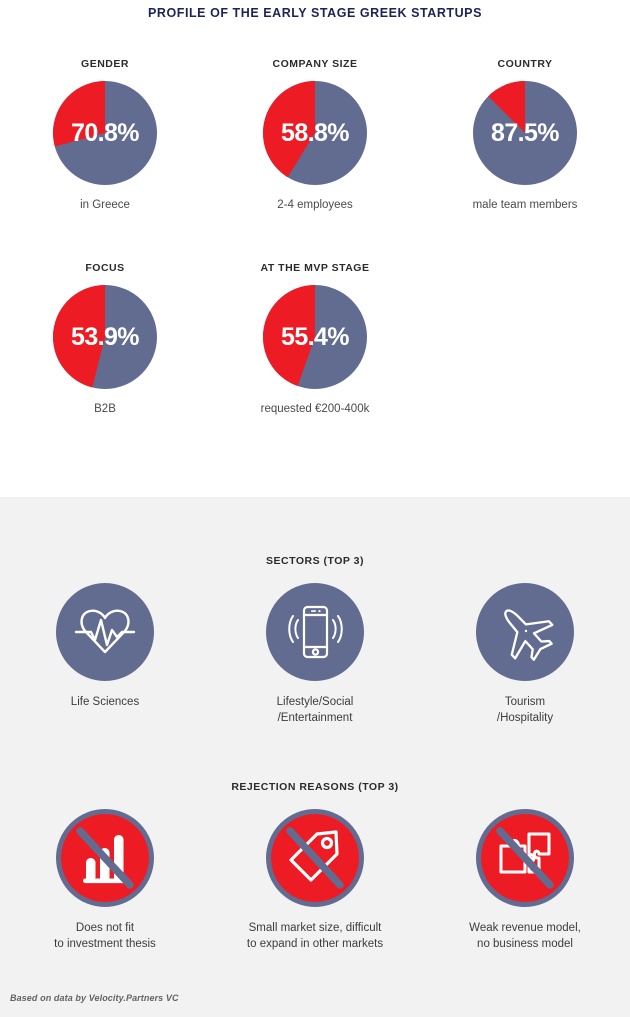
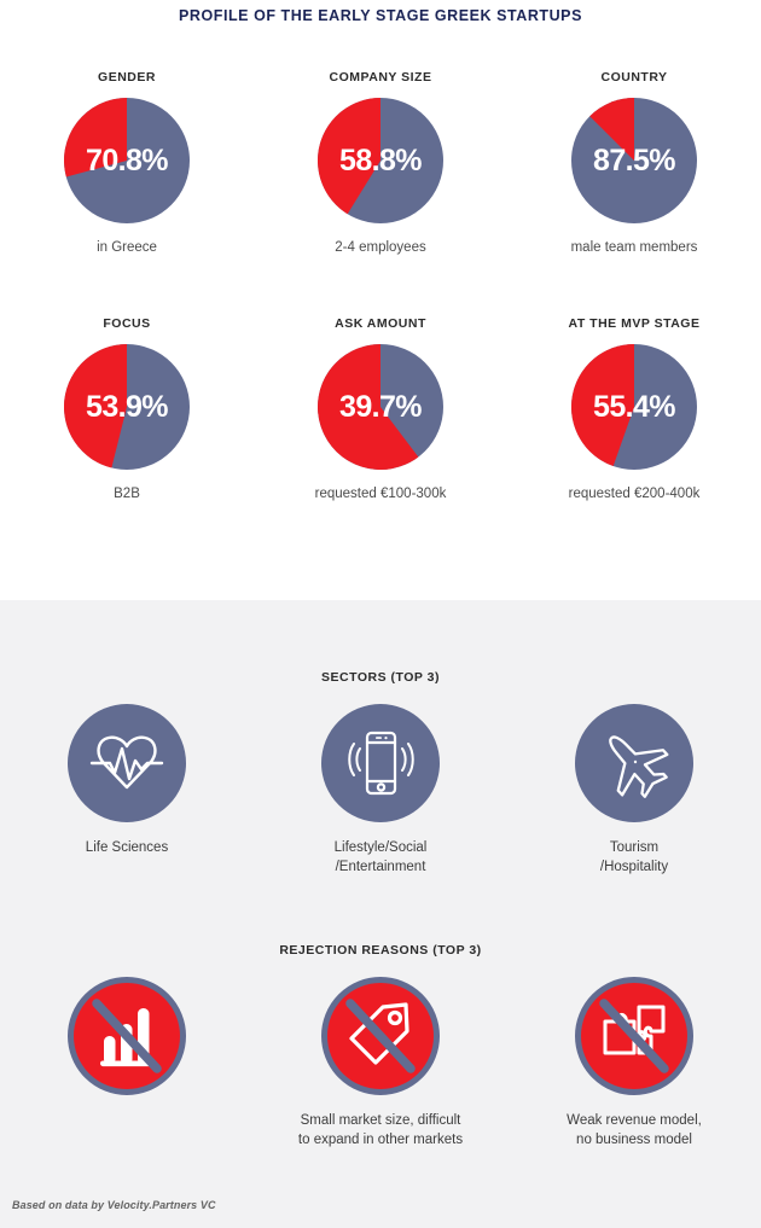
  PROFILE OF THE EARLY STAGE GREEK STARTUPS
  GENDER
  70.8%
  in Greece
  COMPANY SIZE
  58.8%
  2-4 employees
  COUNTRY
  87.5%
  male team members
  FOCUS
  53.9%
  B2B
+ ASK AMOUNT
+ 39.7%
+ requested €100-300k
  AT THE MVP STAGE
  55.4%
  requested €200-400k
  SECTORS (TOP 3)
  Life Sciences
  Lifestyle/Social
  /Entertainment
  Tourism
  /Hospitality
  REJECTION REASONS (TOP 3)
- Does not fit
- to investment thesis
  Small market size, difficult
  to expand in other markets
  Weak revenue model,
  no business model
  Based on data by Velocity.Partners VC
